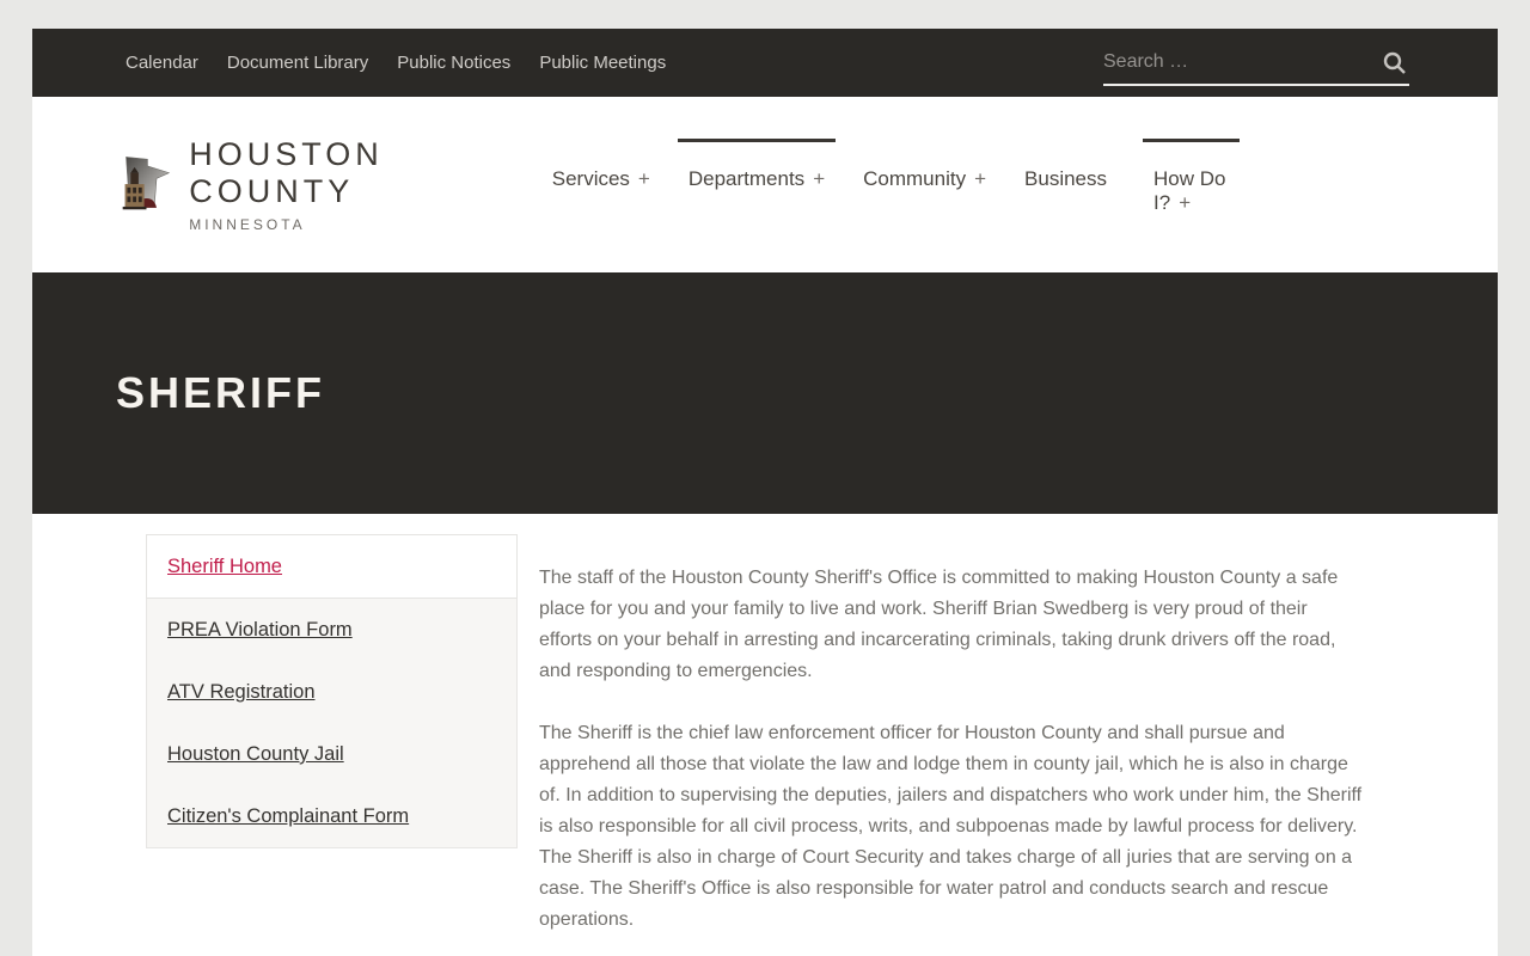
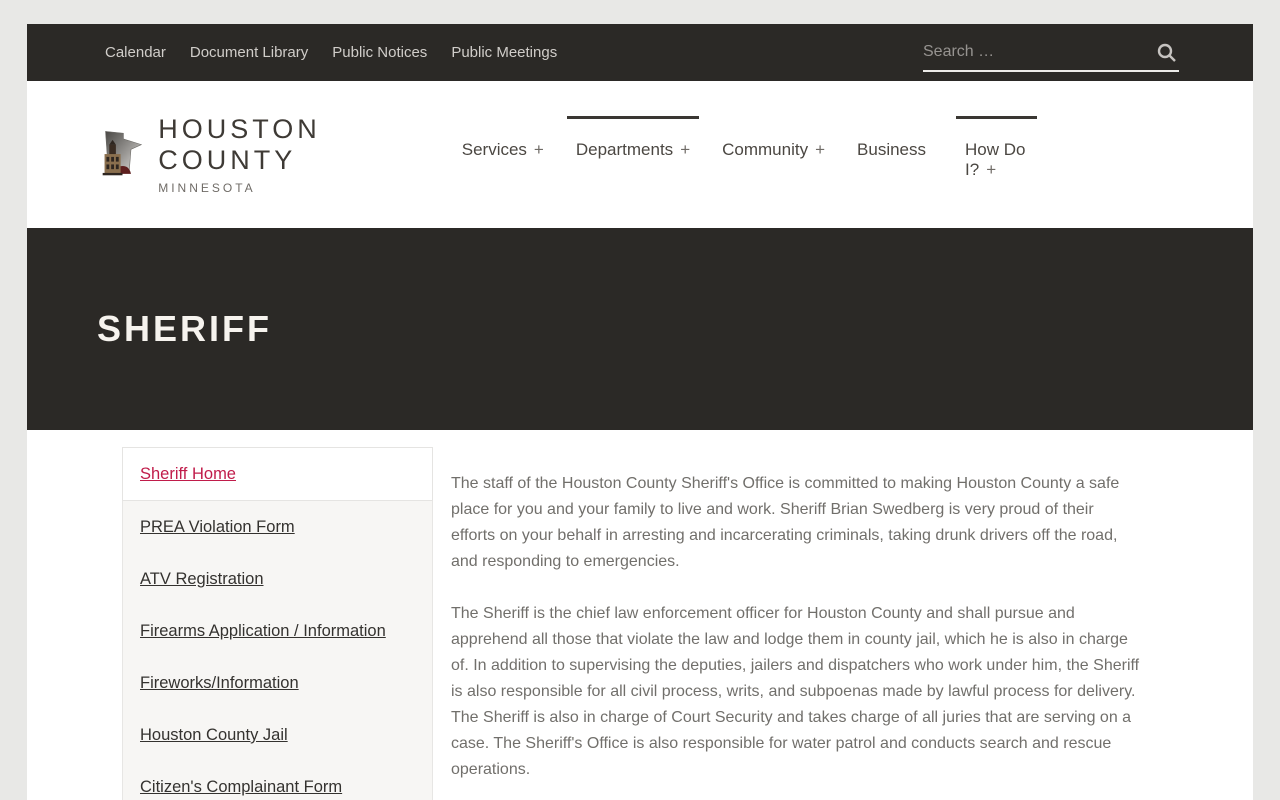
  Calendar
  Document Library
  Public Notices
  Public Meetings
  Search …
  HOUSTON COUNTY
  MINNESOTA
  Services +
  Departments +
  Community +
  Business
  How Do I? +
  SHERIFF
  Sheriff Home
  PREA Violation Form
  ATV Registration
+ Firearms Application / Information
+ Fireworks/Information
  Houston County Jail
  Citizen's Complainant Form
  The staff of the Houston County Sheriff's Office is committed to making Houston County a safe place for you and your family to live and work. Sheriff Brian Swedberg is very proud of their efforts on your behalf in arresting and incarcerating criminals, taking drunk drivers off the road, and responding to emergencies.
  The Sheriff is the chief law enforcement officer for Houston County and shall pursue and apprehend all those that violate the law and lodge them in county jail, which he is also in charge of. In addition to supervising the deputies, jailers and dispatchers who work under him, the Sheriff is also responsible for all civil process, writs, and subpoenas made by lawful process for delivery. The Sheriff is also in charge of Court Security and takes charge of all juries that are serving on a case. The Sheriff's Office is also responsible for water patrol and conducts search and rescue operations.
